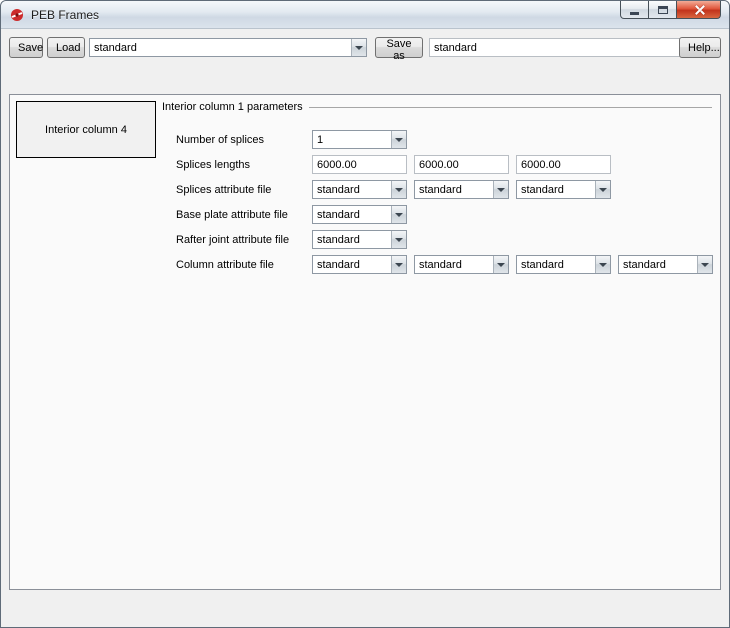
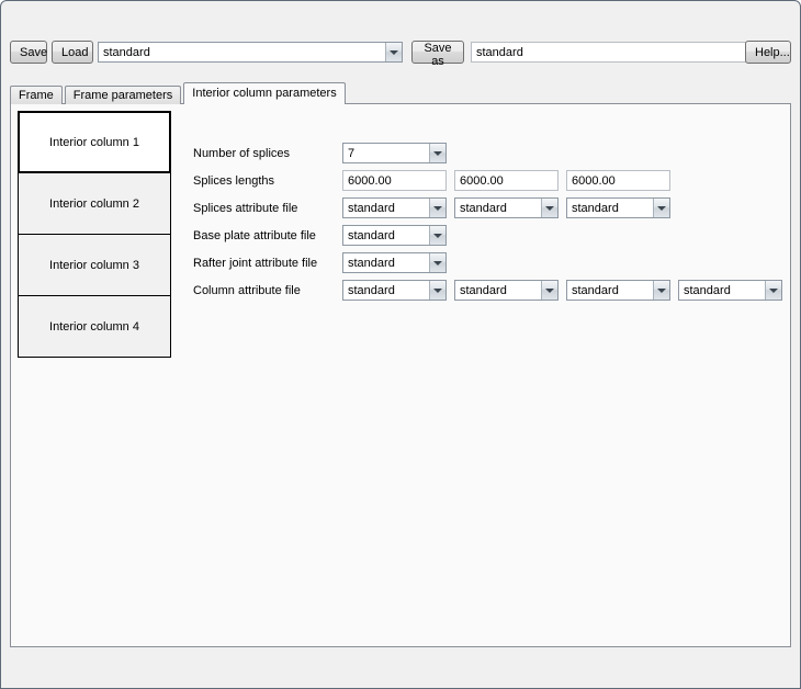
- PEB Frames
  Save
  Load
  standard
  Save as
  standard
  Help...
+ Frame
+ Frame parameters
+ Interior column parameters
+ Interior column 1
+ Interior column 2
+ Interior column 3
  Interior column 4
- Interior column 1 parameters
  Number of splices
- 1
+ 7
  Splices lengths
  6000.00
  6000.00
  6000.00
  Splices attribute file
  standard
  standard
  standard
  Base plate attribute file
  standard
  Rafter joint attribute file
  standard
  Column attribute file
  standard
  standard
  standard
  standard
